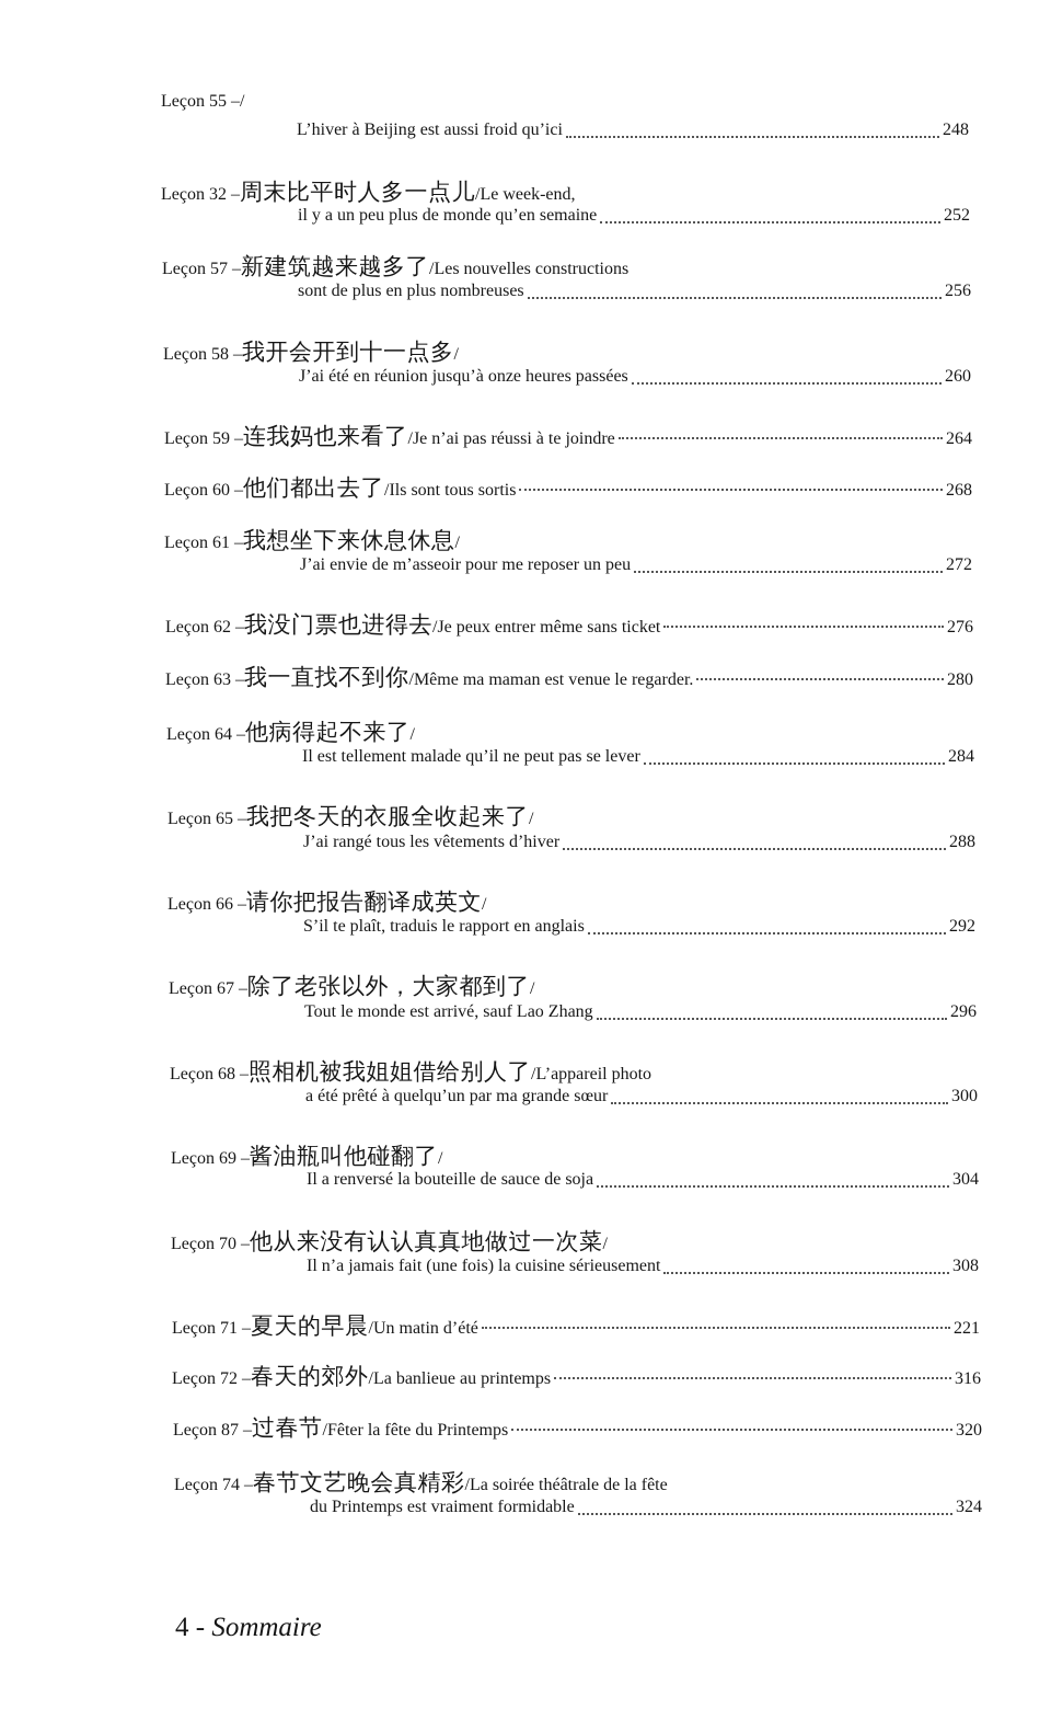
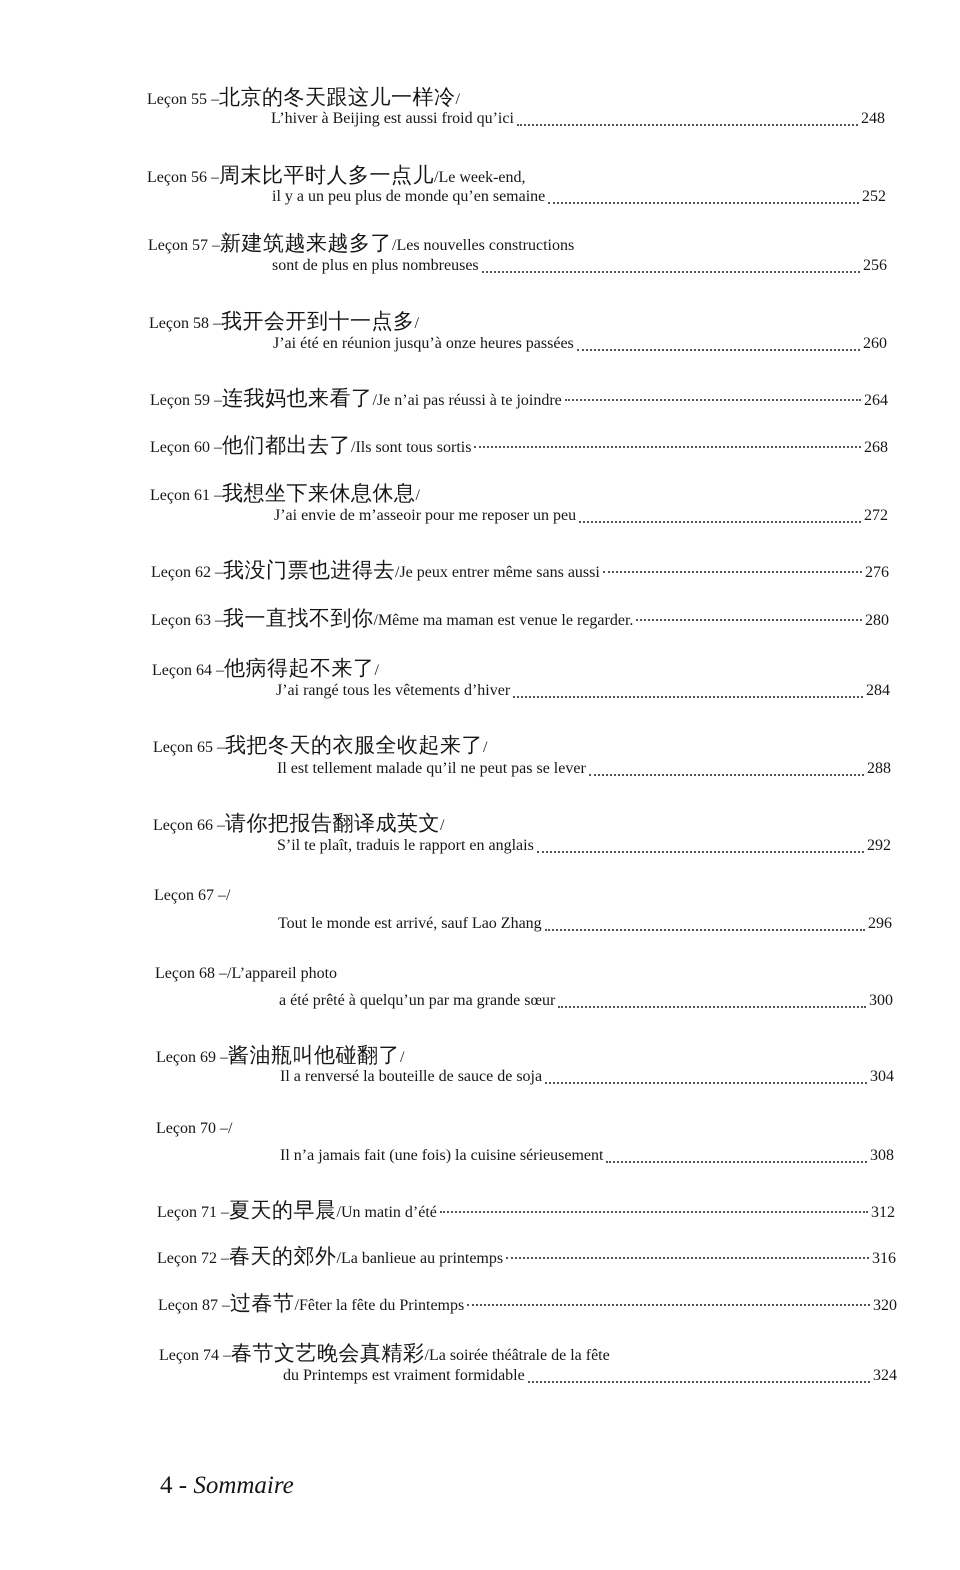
  Leçon 55 –
+ 北京的冬天跟这儿一样冷
  /
  L’hiver à Beijing est aussi froid qu’ici
  248
- Leçon 32 –
+ Leçon 56 –
  周末比平时人多一点儿
  /
  Le week-end,
  il y a un peu plus de monde qu’en semaine
  252
  Leçon 57 –
  新建筑越来越多了
  /
  Les nouvelles constructions
  sont de plus en plus nombreuses
  256
  Leçon 58 –
  我开会开到十一点多
  /
  J’ai été en réunion jusqu’à onze heures passées
  260
  Leçon 59 –
  连我妈也来看了
  /
  Je n’ai pas réussi à te joindre
  264
  Leçon 60 –
  他们都出去了
  /
  Ils sont tous sortis
  268
  Leçon 61 –
  我想坐下来休息休息
  /
  J’ai envie de m’asseoir pour me reposer un peu
  272
  Leçon 62 –
  我没门票也进得去
  /
- Je peux entrer même sans ticket
+ Je peux entrer même sans aussi
  276
  Leçon 63 –
  我一直找不到你
  /
  Même ma maman est venue le regarder.
  280
  Leçon 64 –
  他病得起不来了
  /
- Il est tellement malade qu’il ne peut pas se lever
+ J’ai rangé tous les vêtements d’hiver
  284
  Leçon 65 –
  我把冬天的衣服全收起来了
  /
- J’ai rangé tous les vêtements d’hiver
+ Il est tellement malade qu’il ne peut pas se lever
  288
  Leçon 66 –
  请你把报告翻译成英文
  /
  S’il te plaît, traduis le rapport en anglais
  292
  Leçon 67 –
- 除了老张以外，大家都到了
  /
  Tout le monde est arrivé, sauf Lao Zhang
  296
  Leçon 68 –
- 照相机被我姐姐借给别人了
  /
  L’appareil photo
  a été prêté à quelqu’un par ma grande sœur
  300
  Leçon 69 –
  酱油瓶叫他碰翻了
  /
  Il a renversé la bouteille de sauce de soja
  304
  Leçon 70 –
- 他从来没有认认真真地做过一次菜
  /
  Il n’a jamais fait (une fois) la cuisine sérieusement
  308
  Leçon 71 –
  夏天的早晨
  /
  Un matin d’été
- 221
+ 312
  Leçon 72 –
  春天的郊外
  /
  La banlieue au printemps
  316
  Leçon 87 –
  过春节
  /
  Fêter la fête du Printemps
  320
  Leçon 74 –
  春节文艺晚会真精彩
  /
  La soirée théâtrale de la fête
  du Printemps est vraiment formidable
  324
  4 - Sommaire
